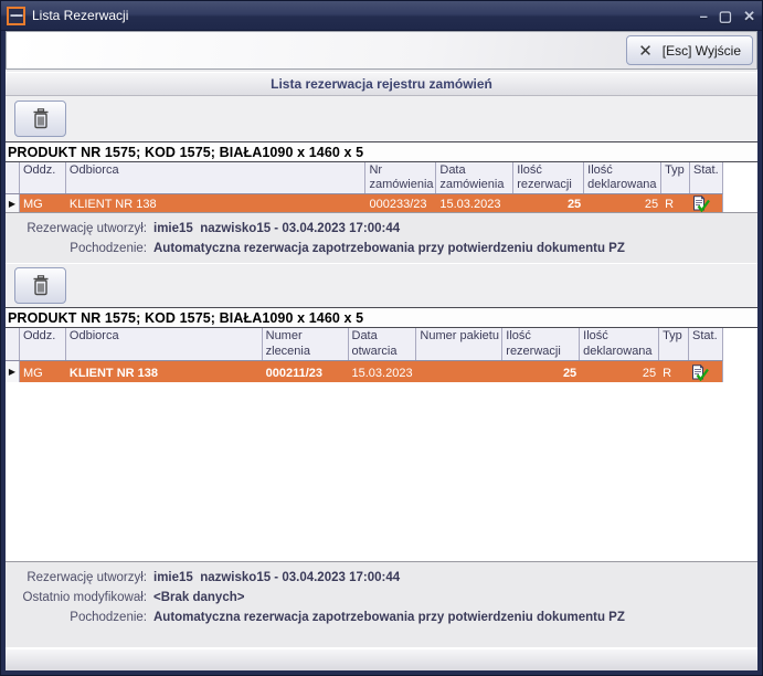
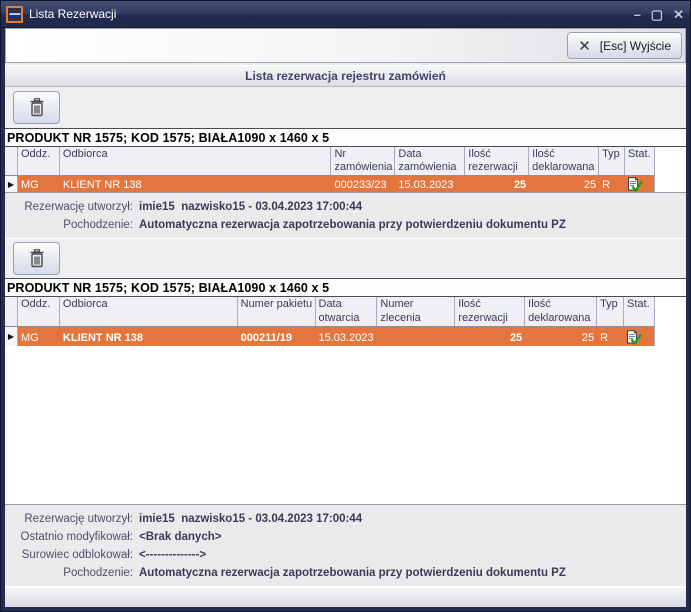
  Lista Rezerwacji
  –
  ▢
  ✕
  ✕
  [Esc] Wyjście
  Lista rezerwacja rejestru zamówień
  PRODUKT NR 1575; KOD 1575; BIAŁA1090 x 1460 x 5
  Oddz.
  Odbiorca
  Nr zamówienia
  Data zamówienia
  Ilość rezerwacji
  Ilość deklarowana
  Typ
  Stat.
  ▶
  MG
  KLIENT NR 138
  000233/23
  15.03.2023
  25
  25
  R
  Rezerwację utworzył:
  imie15 nazwisko15 - 03.04.2023 17:00:44
  Pochodzenie:
  Automatyczna rezerwacja zapotrzebowania przy potwierdzeniu dokumentu PZ
  PRODUKT NR 1575; KOD 1575; BIAŁA1090 x 1460 x 5
  Oddz.
  Odbiorca
- Numer zlecenia
+ Numer pakietu
  Data otwarcia
- Numer pakietu
+ Numer zlecenia
  Ilość rezerwacji
  Ilość deklarowana
  Typ
  Stat.
  ▶
  MG
  KLIENT NR 138
- 000211/23
+ 000211/19
  15.03.2023
  25
  25
  R
  Rezerwację utworzył:
  imie15 nazwisko15 - 03.04.2023 17:00:44
  Ostatnio modyfikował:
  <Brak danych>
+ Surowiec odblokował:
+ <-------------->
  Pochodzenie:
  Automatyczna rezerwacja zapotrzebowania przy potwierdzeniu dokumentu PZ
